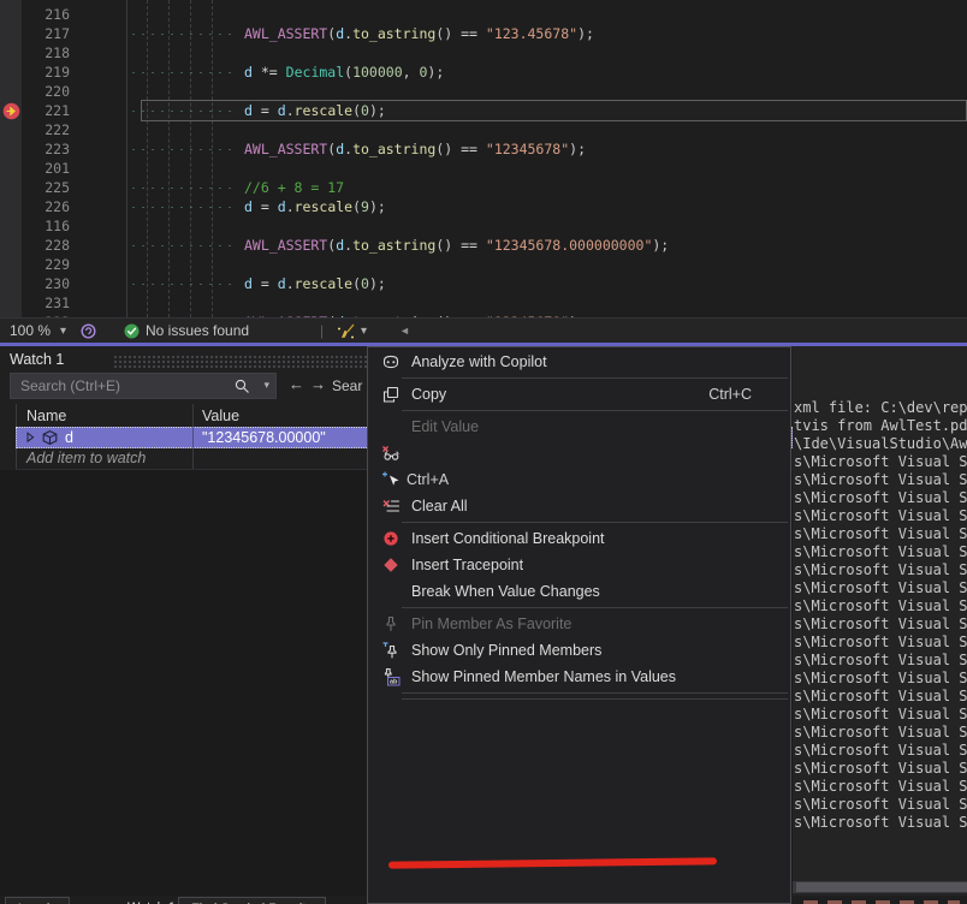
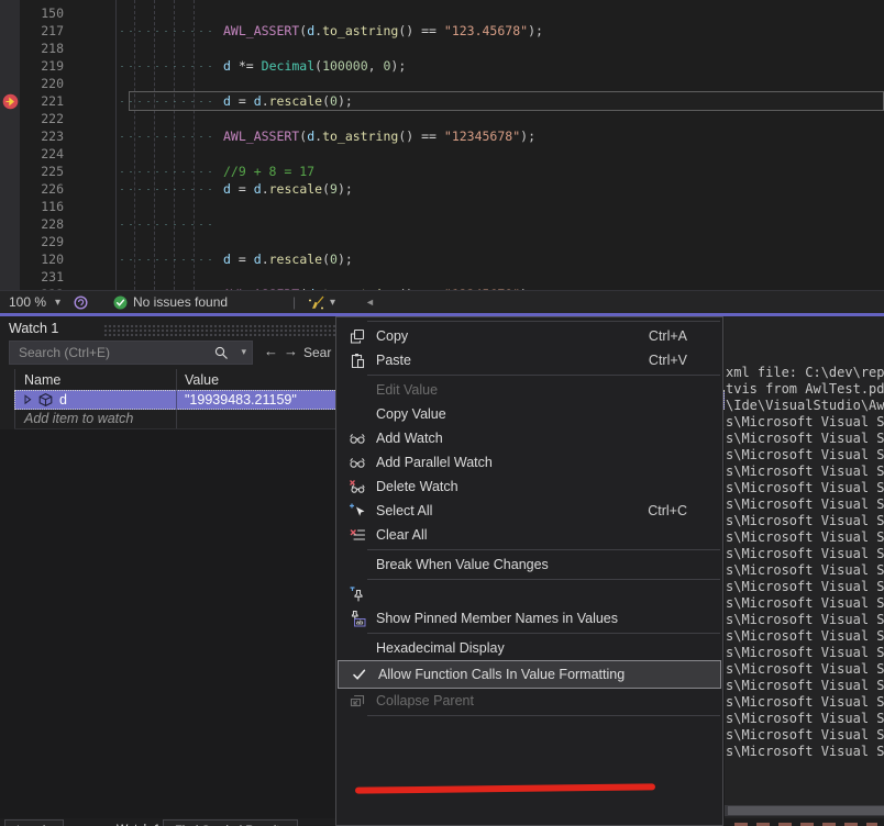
- 216
+ 150
  217
  AWL_ASSERT(d.to_astring() == "123.45678");
  218
  219
  d *= Decimal(100000, 0);
  220
  221
  d = d.rescale(0);
  222
  223
  AWL_ASSERT(d.to_astring() == "12345678");
- 201
+ 224
  225
- //6 + 8 = 17
+ //9 + 8 = 17
  226
  d = d.rescale(9);
  116
  228
- AWL_ASSERT(d.to_astring() == "12345678.000000000");
  229
- 230
+ 120
  d = d.rescale(0);
  231
  100 %
  ▾
  No issues found
  |
  ▾
  ◄
  Watch 1
  Search (Ctrl+E)
  ▾
  ←
  →
  Sear
  Name
  Value
  d
- "12345678.00000"
+ "19939483.21159"
  Add item to watch
  xml file: C:\dev\rep
  tvis from AwlTest.pd
  \Ide\VisualStudio\Aw
  s\Microsoft Visual S
  s\Microsoft Visual S
  s\Microsoft Visual S
  s\Microsoft Visual S
  s\Microsoft Visual S
  s\Microsoft Visual S
  s\Microsoft Visual S
  s\Microsoft Visual S
  s\Microsoft Visual S
  s\Microsoft Visual S
  s\Microsoft Visual S
  s\Microsoft Visual S
  s\Microsoft Visual S
  s\Microsoft Visual S
  s\Microsoft Visual S
  s\Microsoft Visual S
  s\Microsoft Visual S
  s\Microsoft Visual S
  s\Microsoft Visual S
  s\Microsoft Visual S
  s\Microsoft Visual S
- Analyze with Copilot
  Copy
- Ctrl+C
+ Ctrl+A
+ Paste
+ Ctrl+V
  Edit Value
+ Copy Value
+ Add Watch
+ Add Parallel Watch
+ Delete Watch
+ Select All
- Ctrl+A
+ Ctrl+C
  Clear All
- Insert Conditional Breakpoint
- Insert Tracepoint
  Break When Value Changes
- Pin Member As Favorite
- Show Only Pinned Members
  Show Pinned Member Names in Values
+ Hexadecimal Display
+ Allow Function Calls In Value Formatting
+ Collapse Parent
